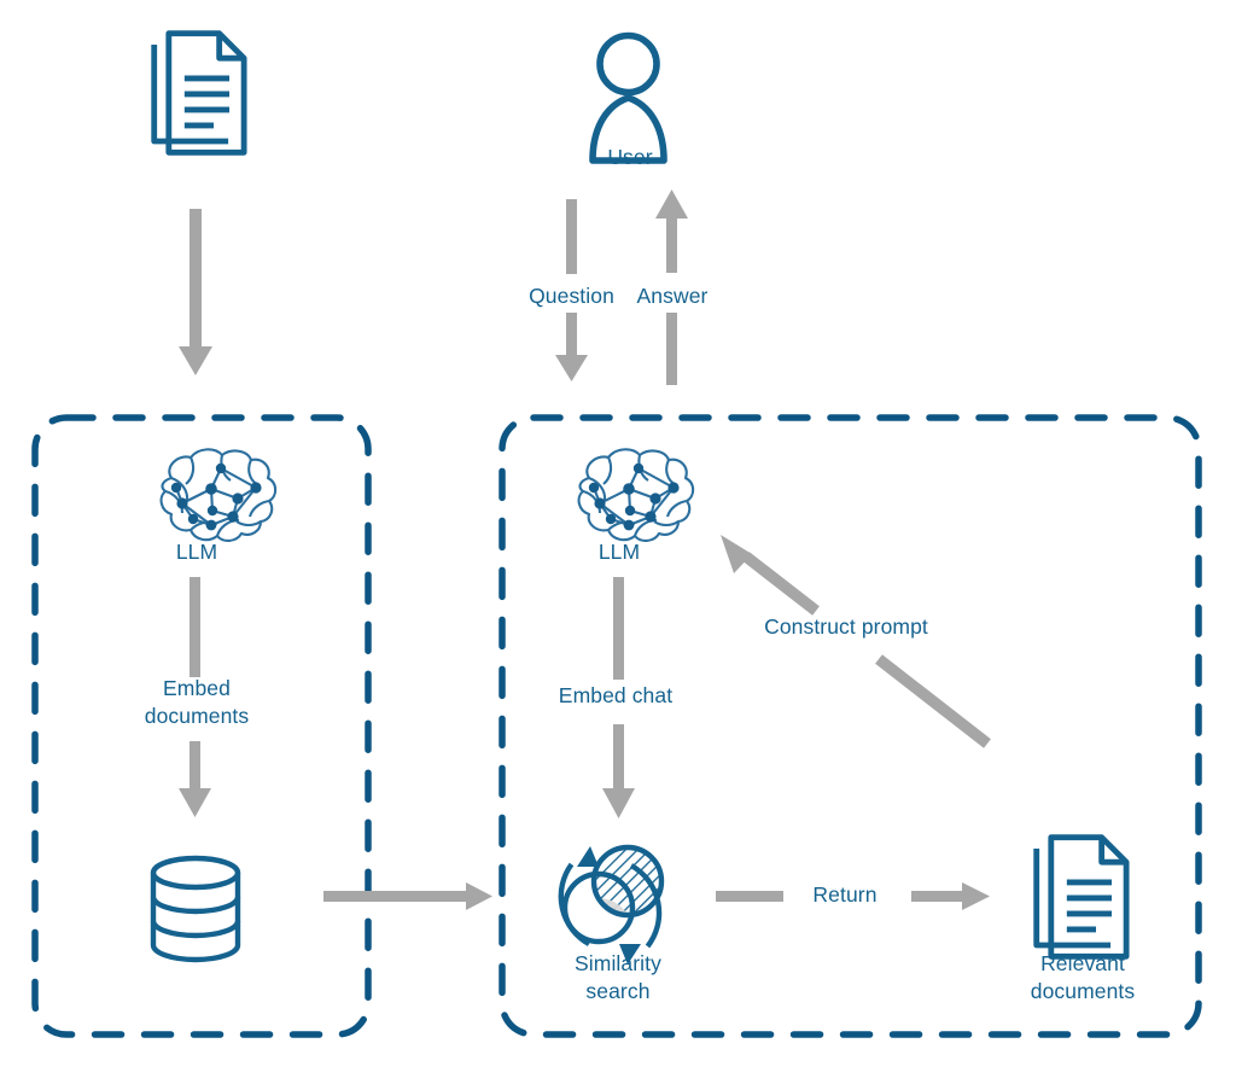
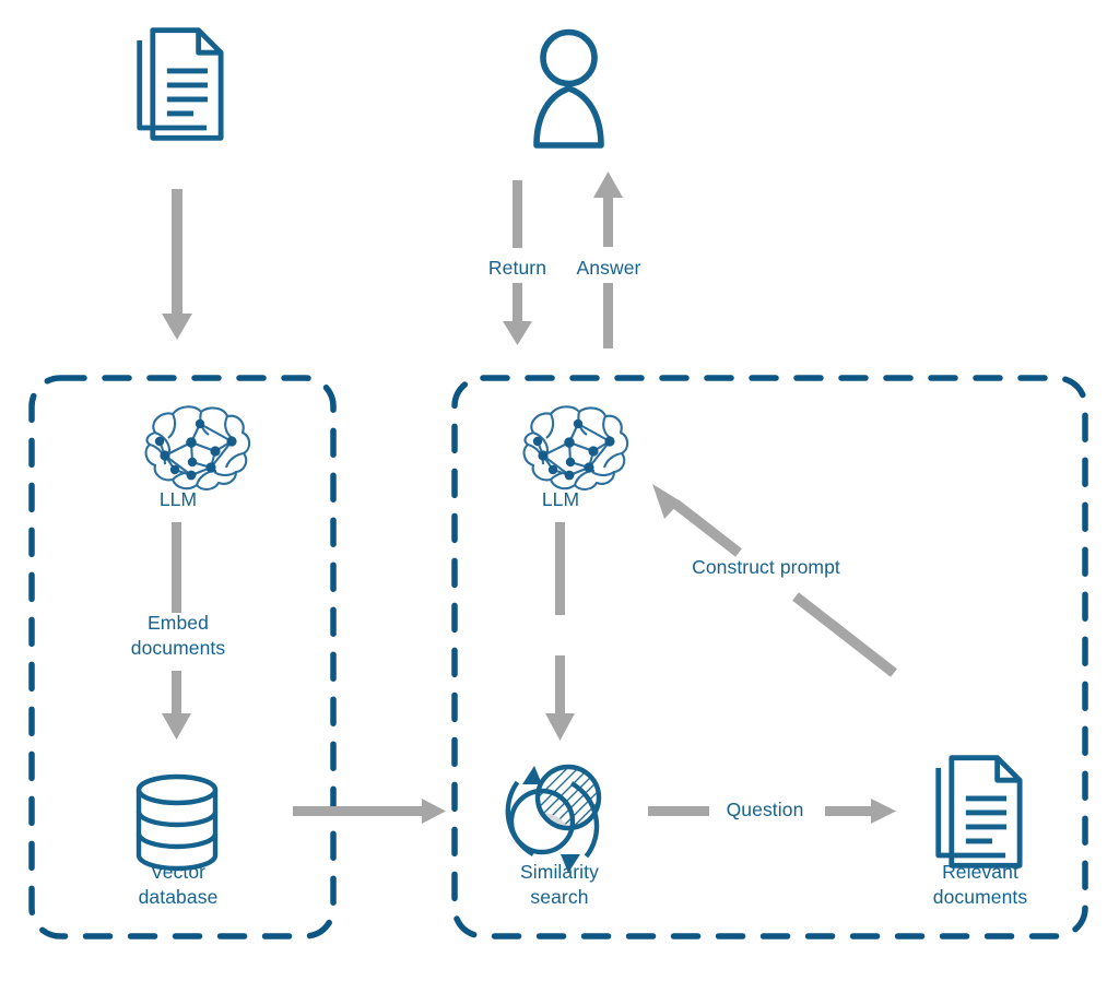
- User
  LLM
  LLM
+ Vector
+ database
  Similarity
  search
  Relevant
  documents
- Question
+ Return
  Answer
  Embed
  documents
- Embed chat
- Return
+ Question
  Construct prompt
